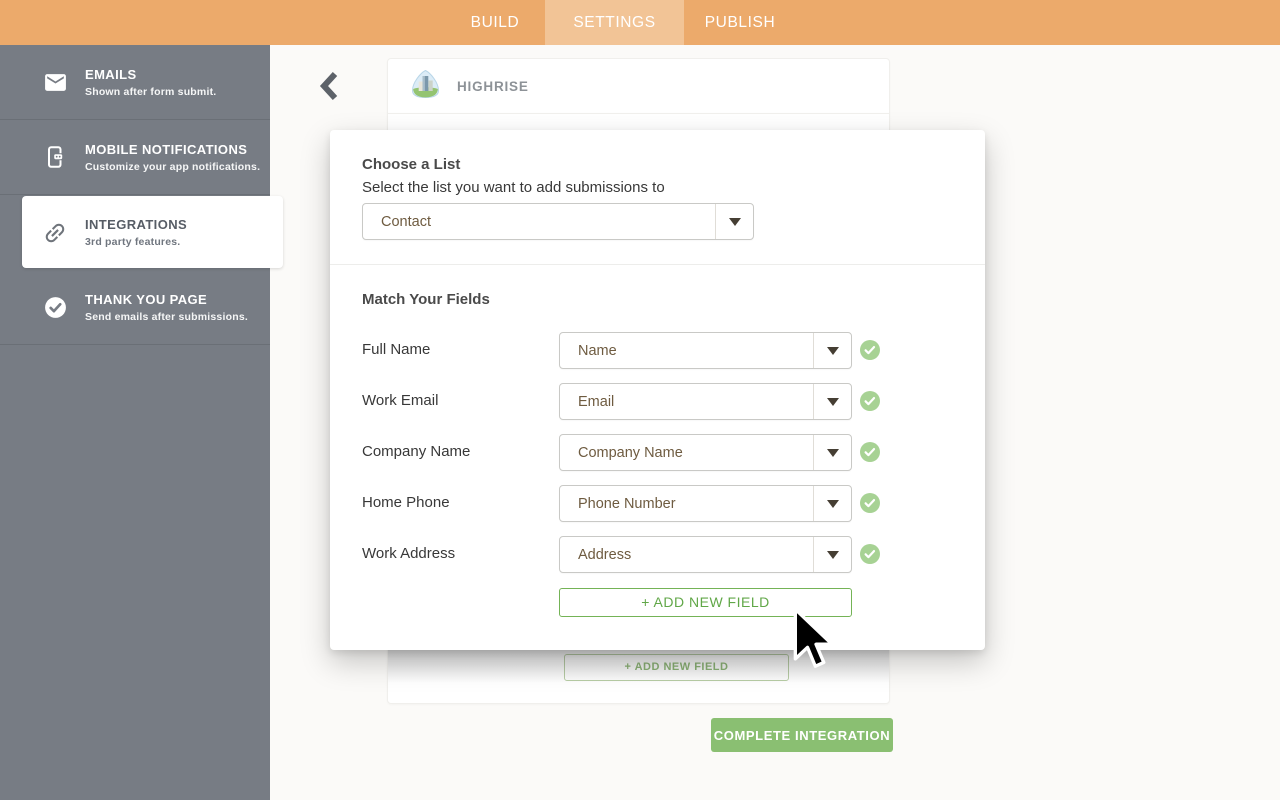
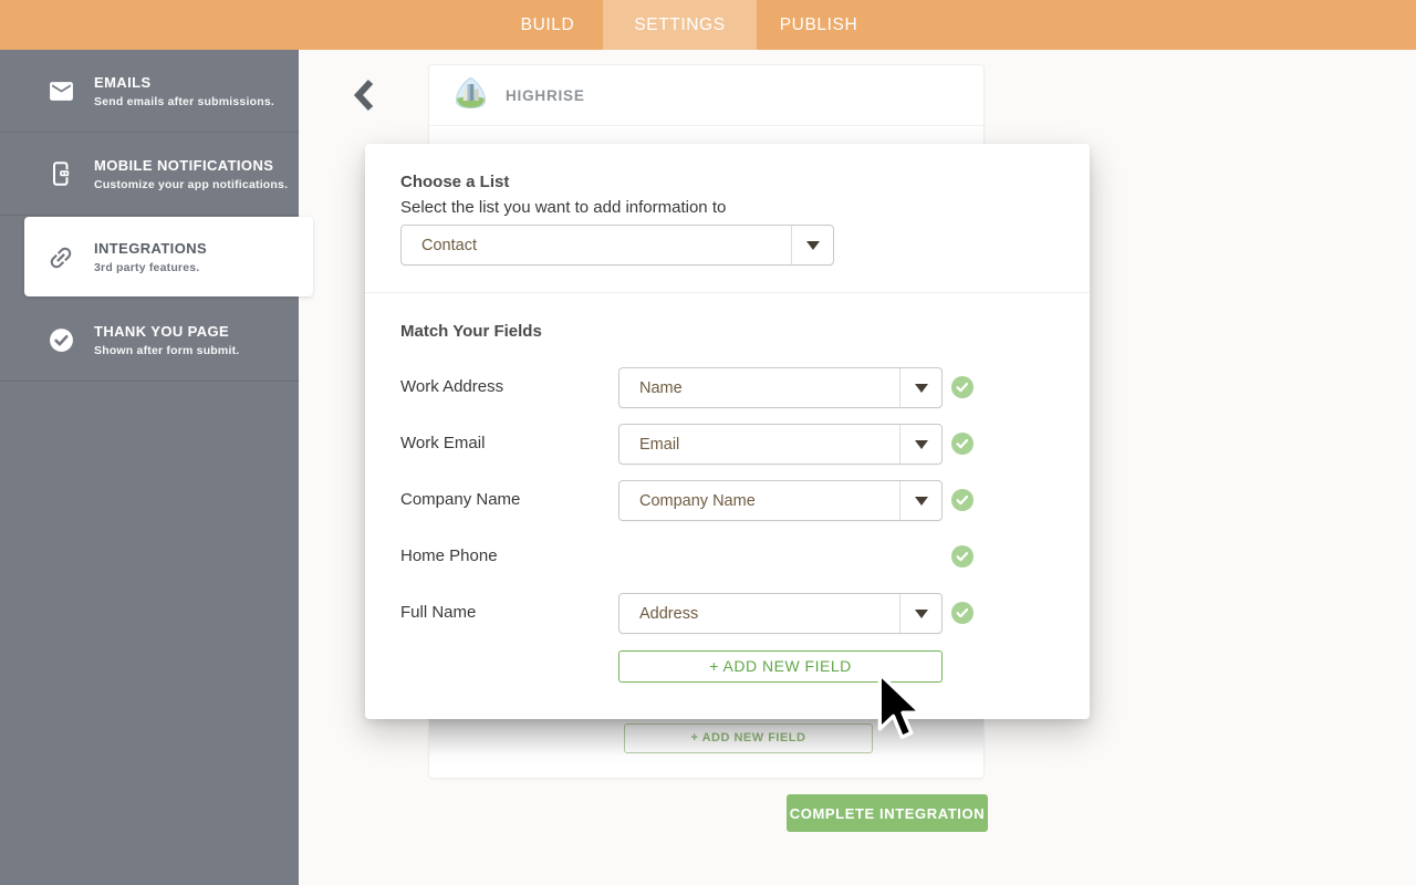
  BUILD
  SETTINGS
  PUBLISH
  EMAILS
- Shown after form submit.
+ Send emails after submissions.
  MOBILE NOTIFICATIONS
  Customize your app notifications.
  INTEGRATIONS
  3rd party features.
  THANK YOU PAGE
- Send emails after submissions.
+ Shown after form submit.
  HIGHRISE
  COMPLETE INTEGRATION
  Choose a List
- Select the list you want to add submissions to
+ Select the list you want to add information to
  Contact
  Match Your Fields
- Full Name
+ Work Address
  Name
  Work Email
  Email
  Company Name
  Company Name
  Home Phone
- Phone Number
- Work Address
+ Full Name
  Address
  + ADD NEW FIELD
